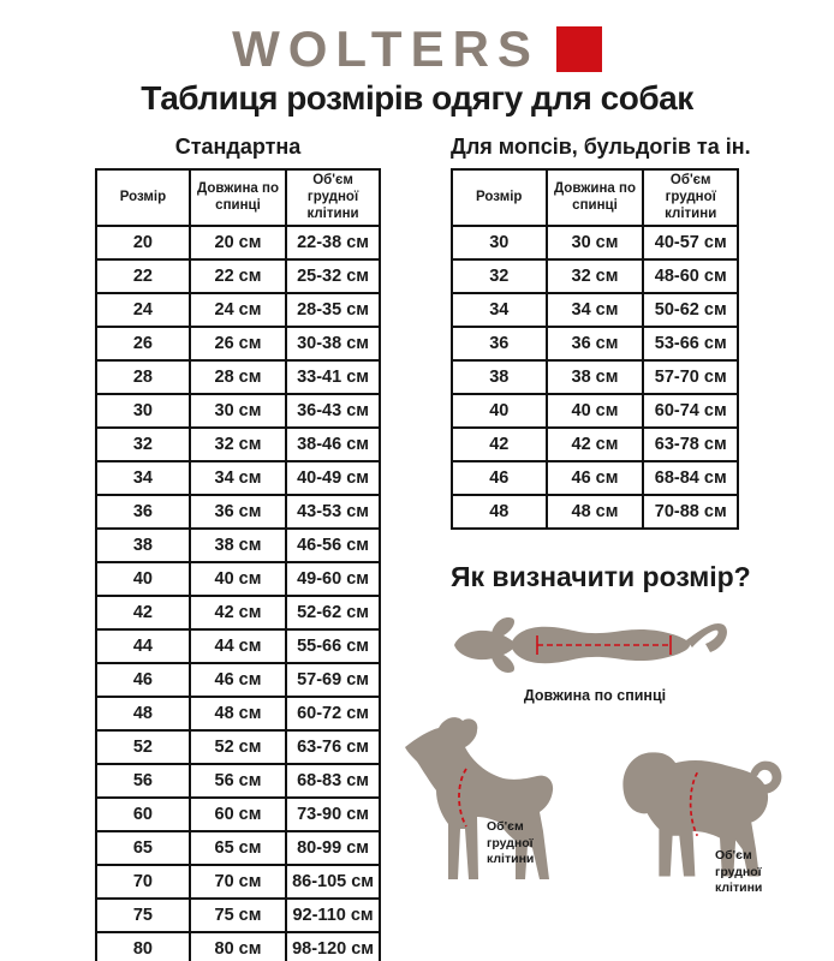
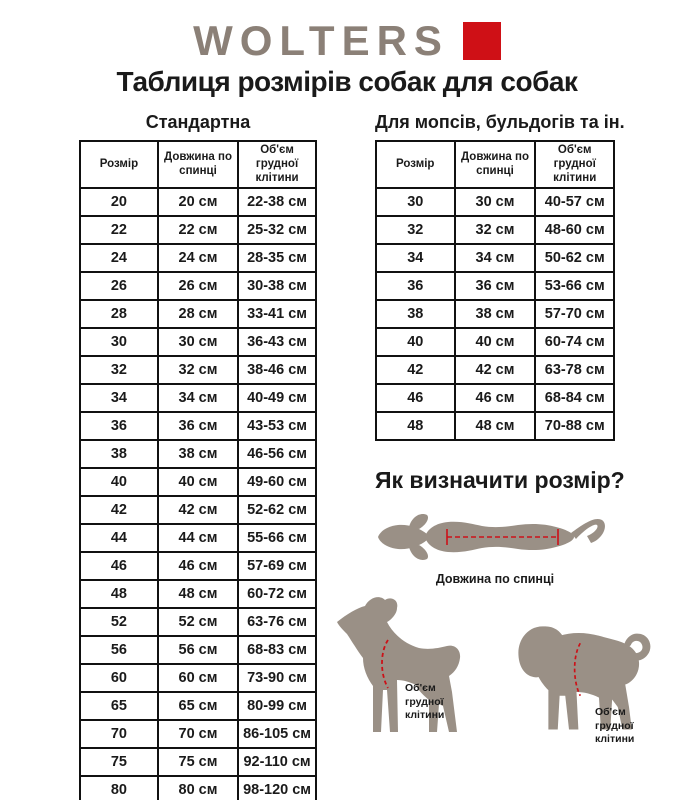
  WOLTERS
- Таблиця розмірів одягу для собак
+ Таблиця розмірів собак для собак
  Стандартна
  Розмір	Довжина по спинці	Об'єм грудної клітини
  20	20 см	22-38 см
  22	22 см	25-32 см
  24	24 см	28-35 см
  26	26 см	30-38 см
  28	28 см	33-41 см
  30	30 см	36-43 см
  32	32 см	38-46 см
  34	34 см	40-49 см
  36	36 см	43-53 см
  38	38 см	46-56 см
  40	40 см	49-60 см
  42	42 см	52-62 см
  44	44 см	55-66 см
  46	46 см	57-69 см
  48	48 см	60-72 см
  52	52 см	63-76 см
  56	56 см	68-83 см
  60	60 см	73-90 см
  65	65 см	80-99 см
  70	70 см	86-105 см
  75	75 см	92-110 см
  80	80 см	98-120 см
  Для мопсів, бульдогів та ін.
  Розмір	Довжина по спинці	Об'єм грудної клітини
  30	30 см	40-57 см
  32	32 см	48-60 см
  34	34 см	50-62 см
  36	36 см	53-66 см
  38	38 см	57-70 см
  40	40 см	60-74 см
  42	42 см	63-78 см
  46	46 см	68-84 см
  48	48 см	70-88 см
  Як визначити розмір?
  Довжина по спинці
  Об'єм грудної клітини
  Об'єм грудної клітини
